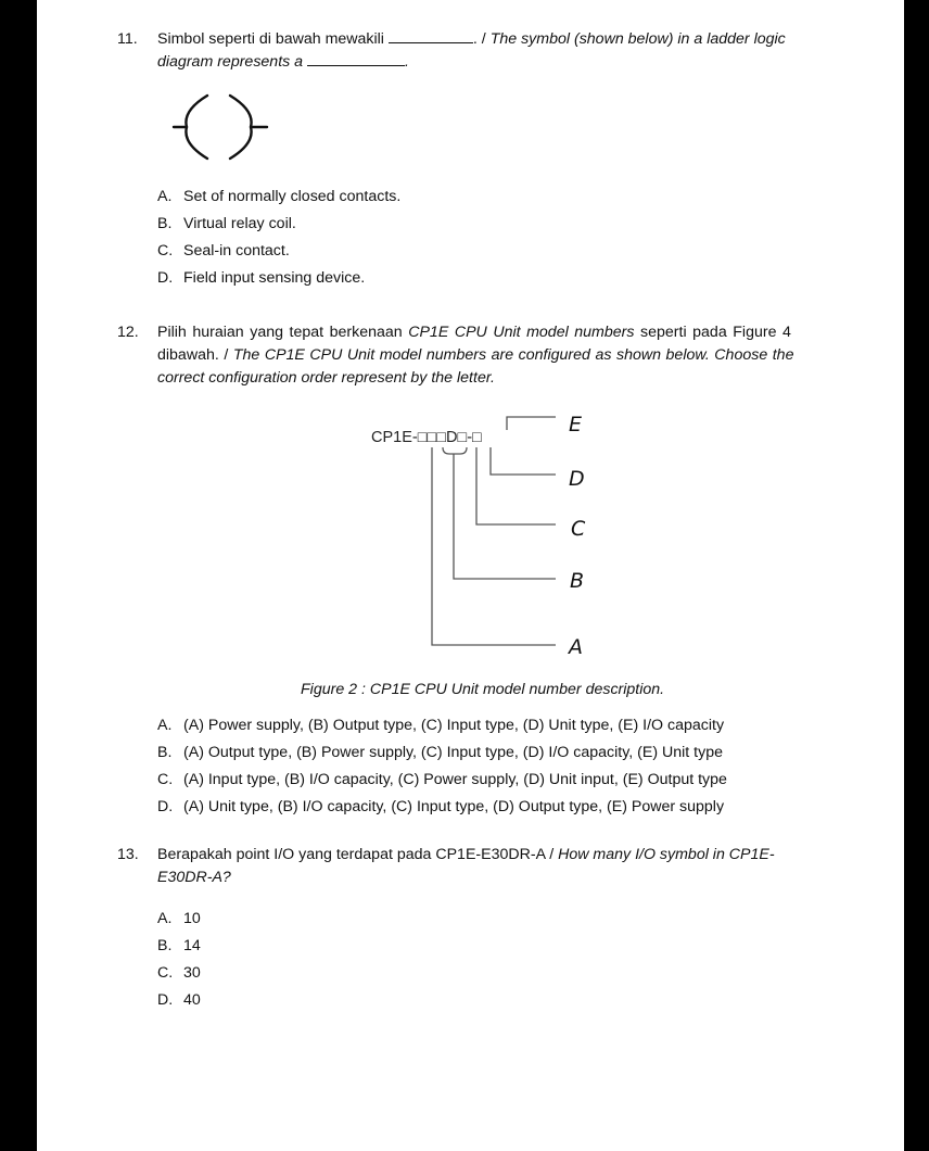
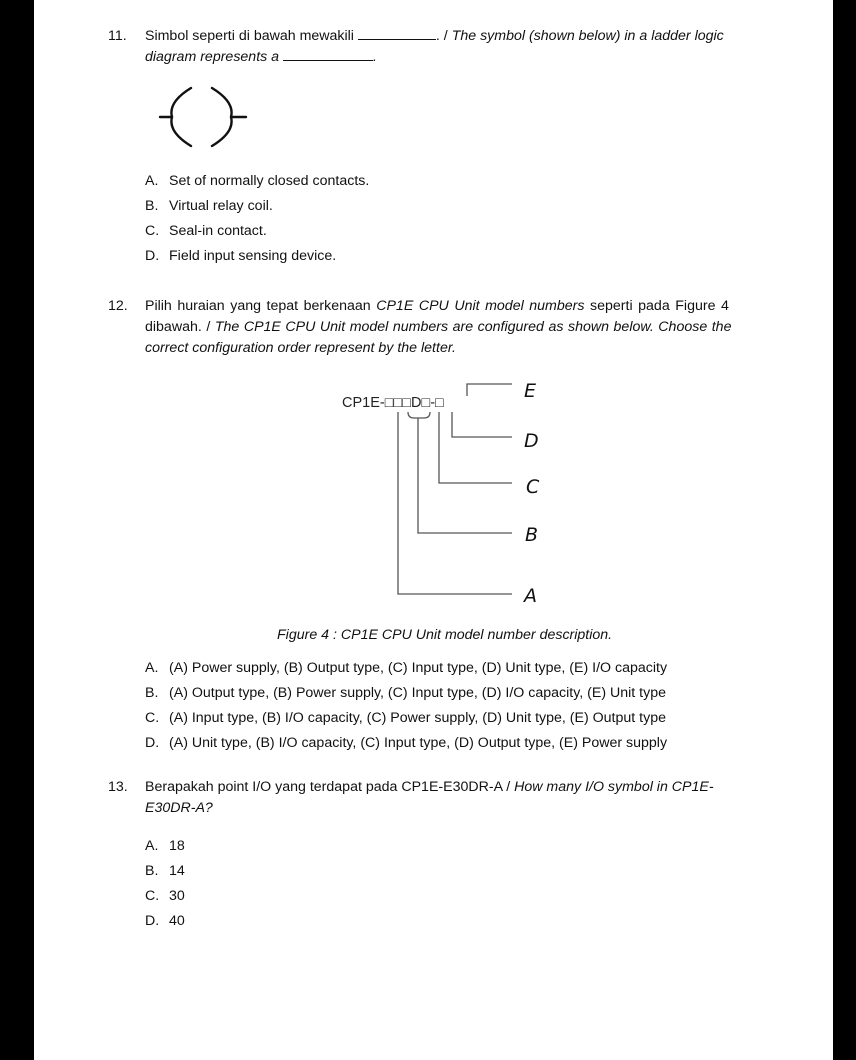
  11.
  Simbol seperti di bawah mewakili . / The symbol (shown below) in a ladder logic
  diagram represents a .
  A. Set of normally closed contacts.
  B. Virtual relay coil.
  C. Seal-in contact.
  D. Field input sensing device.
  12.
  Pilih huraian yang tepat berkenaan CP1E CPU Unit model numbers seperti pada Figure 4
  dibawah. / The CP1E CPU Unit model numbers are configured as shown below. Choose the
  correct configuration order represent by the letter.
  CP1E-□□□D□-□
  E
  D
  C
  B
  A
- Figure 2 : CP1E CPU Unit model number description.
+ Figure 4 : CP1E CPU Unit model number description.
  A. (A) Power supply, (B) Output type, (C) Input type, (D) Unit type, (E) I/O capacity
  B. (A) Output type, (B) Power supply, (C) Input type, (D) I/O capacity, (E) Unit type
- C. (A) Input type, (B) I/O capacity, (C) Power supply, (D) Unit input, (E) Output type
+ C. (A) Input type, (B) I/O capacity, (C) Power supply, (D) Unit type, (E) Output type
  D. (A) Unit type, (B) I/O capacity, (C) Input type, (D) Output type, (E) Power supply
  13.
  Berapakah point I/O yang terdapat pada CP1E-E30DR-A / How many I/O symbol in CP1E-
  E30DR-A?
- A. 10
+ A. 18
  B. 14
  C. 30
  D. 40
